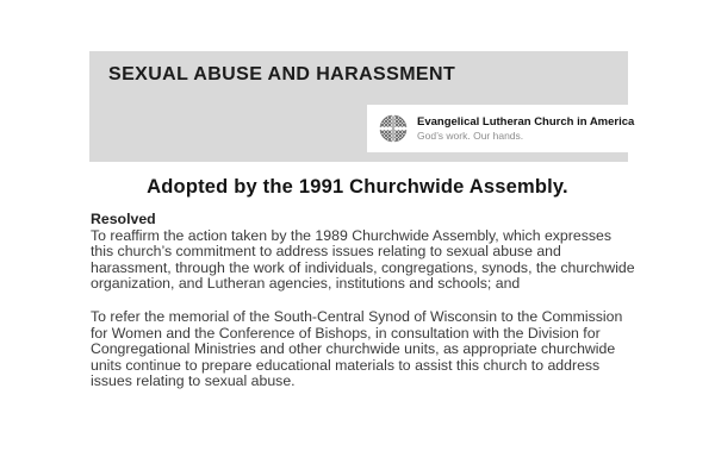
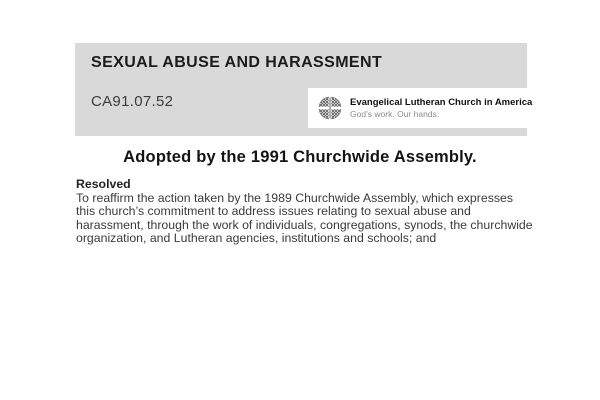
  SEXUAL ABUSE AND HARASSMENT
+ CA91.07.52
  Evangelical Lutheran Church in America
  God’s work. Our hands.
  Adopted by the 1991 Churchwide Assembly.
  Resolved
  To reaffirm the action taken by the 1989 Churchwide Assembly, which expresses this church’s commitment to address issues relating to sexual abuse and harassment, through the work of individuals, congregations, synods, the churchwide organization, and Lutheran agencies, institutions and schools; and
- To refer the memorial of the South-Central Synod of Wisconsin to the Commission for Women and the Conference of Bishops, in consultation with the Division for Congregational Ministries and other churchwide units, as appropriate churchwide units continue to prepare educational materials to assist this church to address issues relating to sexual abuse.
